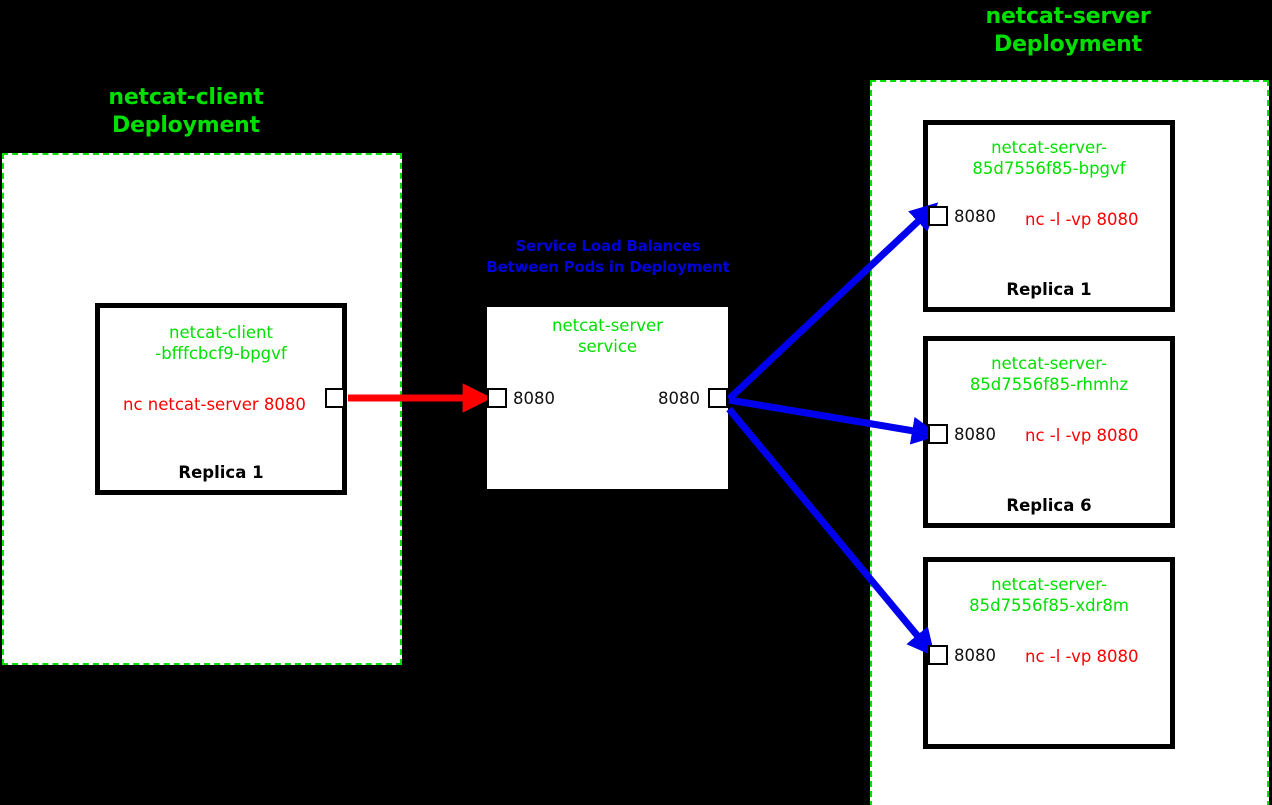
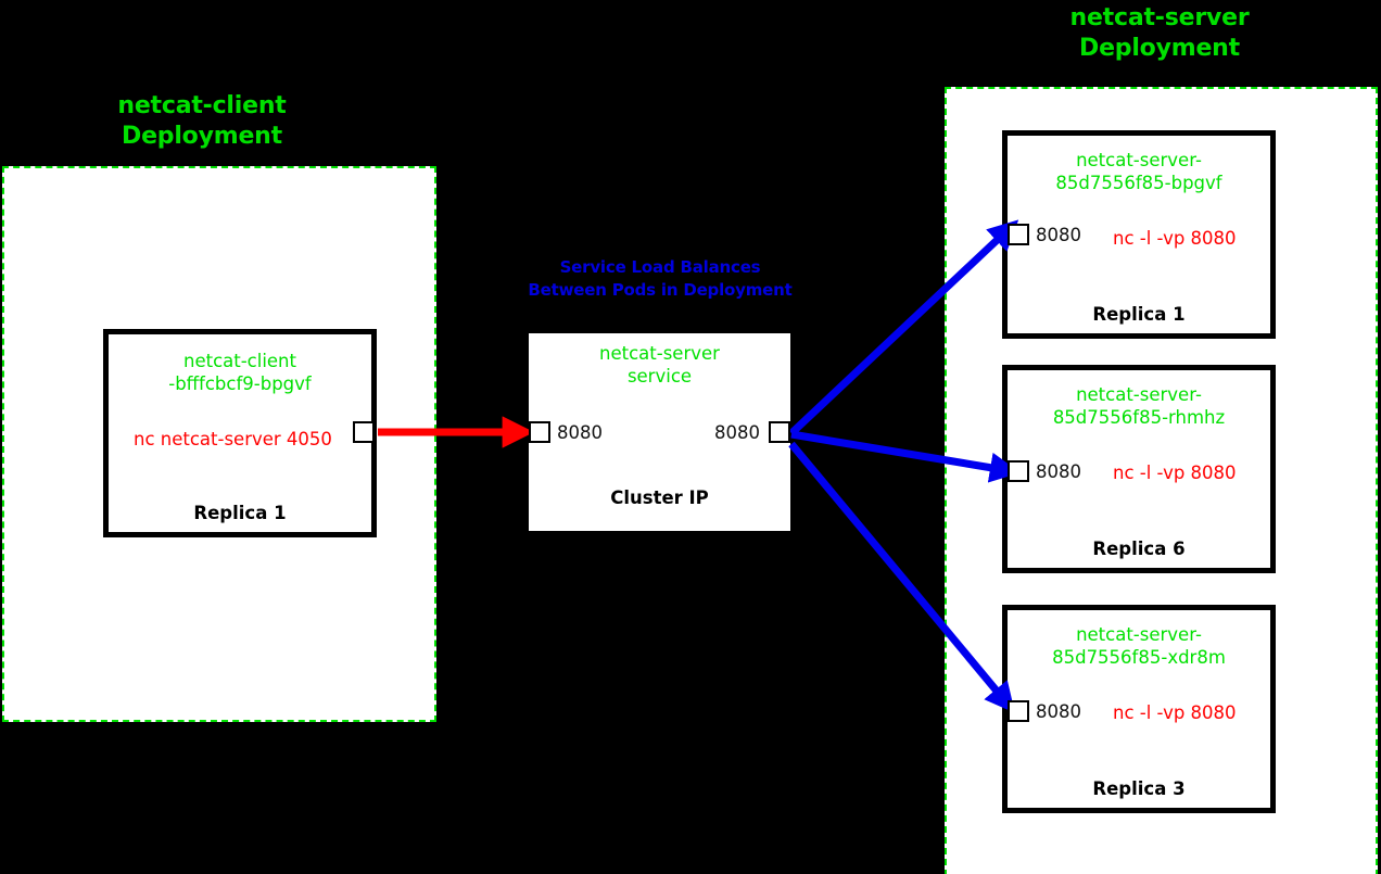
  netcat-client
  Deployment
  netcat-server
  Deployment
  Service Load Balances
  Between Pods in Deployment
  netcat-client
  -bfffcbcf9-bpgvf
- nc netcat-server 8080
+ nc netcat-server 4050
  Replica 1
  netcat-server
  service
+ Cluster IP
  8080
  8080
  netcat-server-
  85d7556f85-bpgvf
  nc -l -vp 8080
  Replica 1
  8080
  netcat-server-
  85d7556f85-rhmhz
  nc -l -vp 8080
  Replica 6
  8080
  netcat-server-
  85d7556f85-xdr8m
  nc -l -vp 8080
+ Replica 3
  8080
